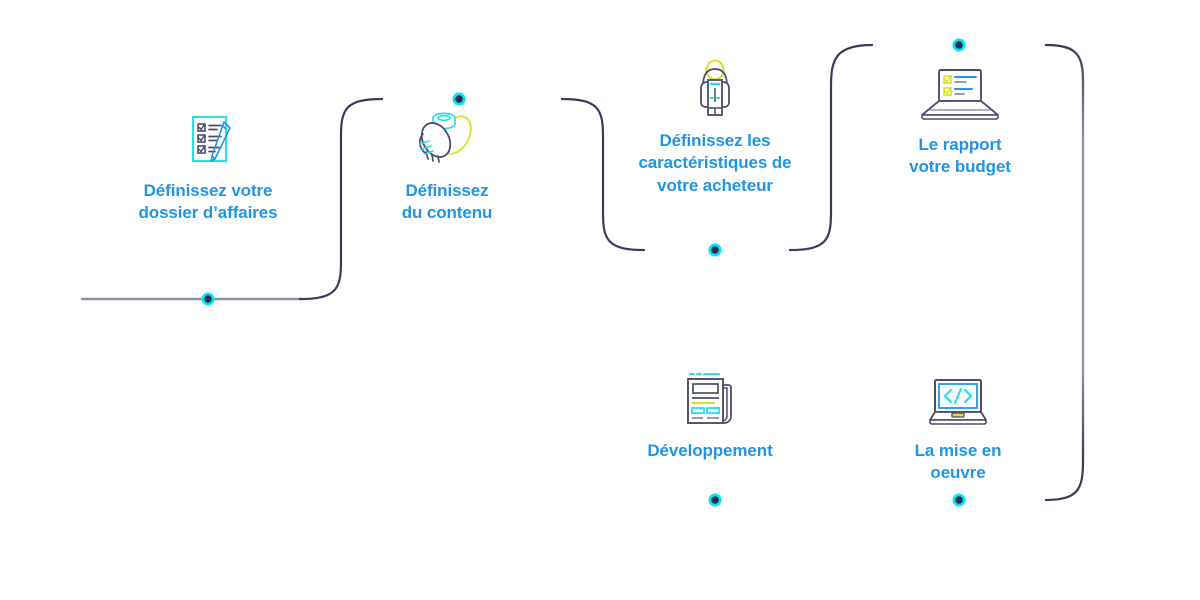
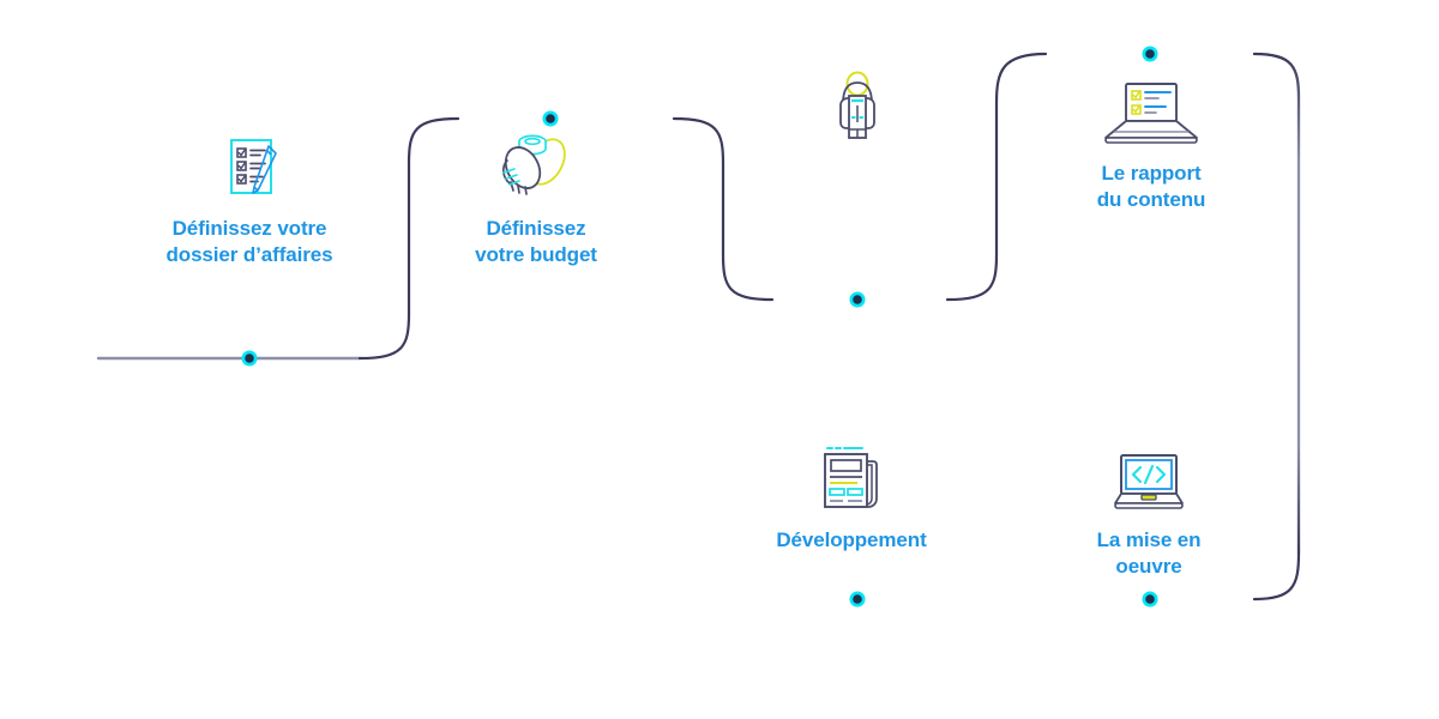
  Définissez votre
  dossier d’affaires
  Définissez
- du contenu
+ votre budget
- Définissez les
- caractéristiques de
- votre acheteur
  Le rapport
- votre budget
+ du contenu
  Développement
  La mise en
  oeuvre
